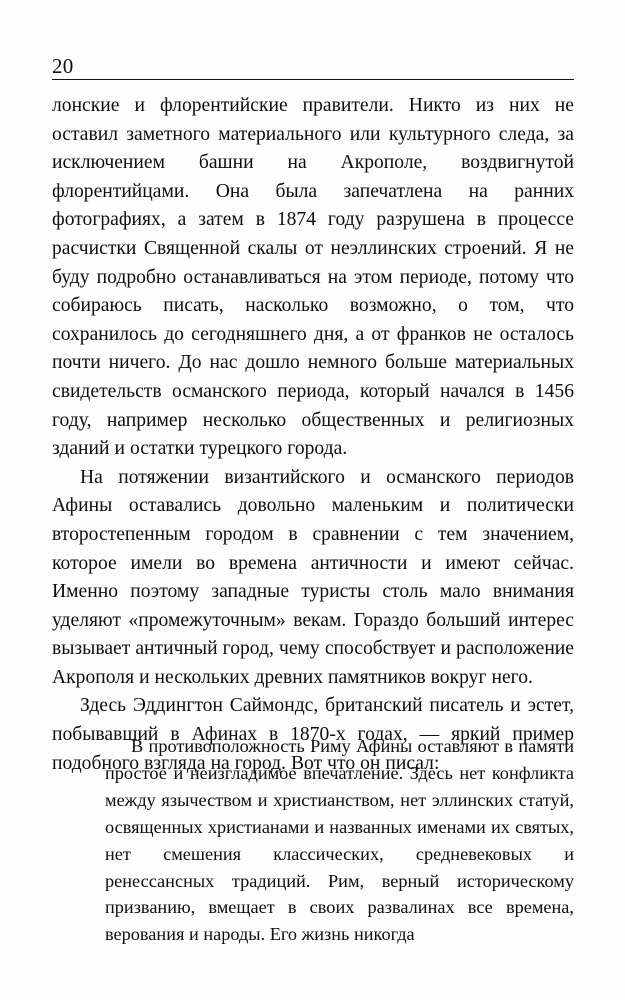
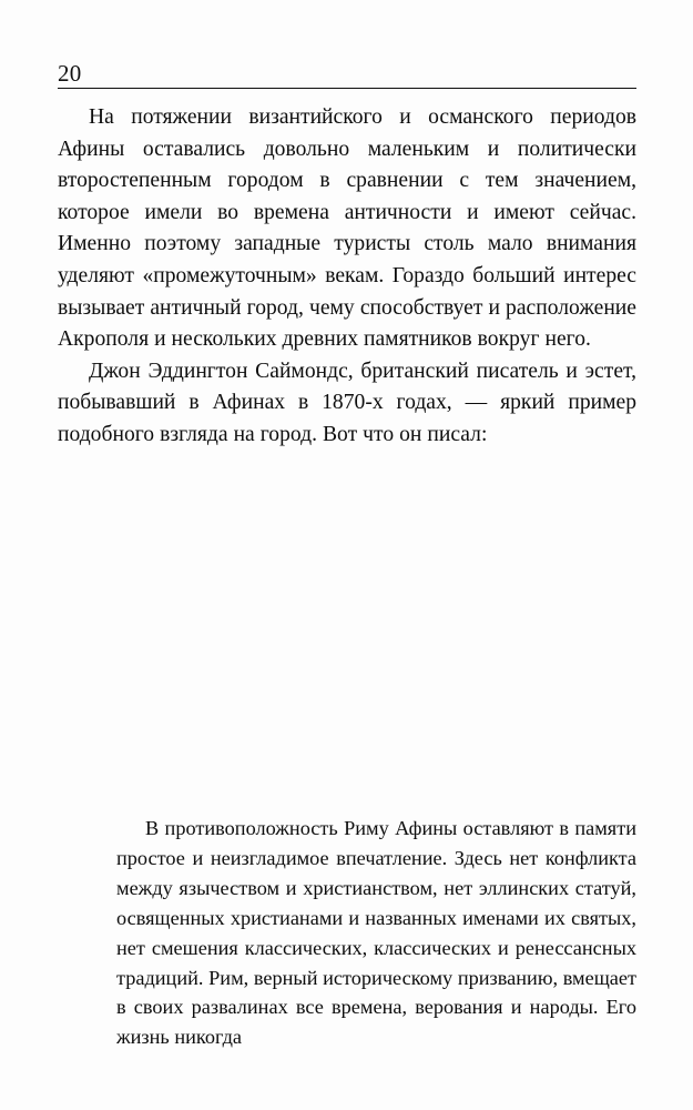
  20
- лонские и флорентийские правители. Никто из них не оставил заметного материального или культурного следа, за исключением башни на Акрополе, воздвигнутой флорентийцами. Она была запечатлена на ранних фотографиях, а затем в 1874 году разрушена в процессе расчистки Священной скалы от неэллинских строений. Я не буду подробно останавливаться на этом периоде, потому что собираюсь писать, насколько возможно, о том, что сохранилось до сегодняшнего дня, а от франков не осталось почти ничего. До нас дошло немного больше материальных свидетельств османского периода, который начался в 1456 году, например несколько общественных и религиозных зданий и остатки турецкого города.
  На потяжении византийского и османского периодов Афины оставались довольно маленьким и политически второстепенным городом в сравнении с тем значением, которое имели во времена античности и имеют сейчас. Именно поэтому западные туристы столь мало внимания уделяют «промежуточным» векам. Гораздо больший интерес вызывает античный город, чему способствует и расположение Акрополя и нескольких древних памятников вокруг него.
- Здесь Эддингтон Саймондс, британский писатель и эстет, побывавший в Афинах в 1870-х годах, — яркий пример подобного взгляда на город. Вот что он писал:
+ Джон Эддингтон Саймондс, британский писатель и эстет, побывавший в Афинах в 1870-х годах, — яркий пример подобного взгляда на город. Вот что он писал:
- В противоположность Риму Афины оставляют в памяти простое и неизгладимое впечатление. Здесь нет конфликта между язычеством и христианством, нет эллинских статуй, освященных христианами и названных именами их святых, нет смешения классических, средневековых и ренессансных традиций. Рим, верный историческому призванию, вмещает в своих развалинах все времена, верования и народы. Его жизнь никогда
+ В противоположность Риму Афины оставляют в памяти простое и неизгладимое впечатление. Здесь нет конфликта между язычеством и христианством, нет эллинских статуй, освященных христианами и названных именами их святых, нет смешения классических, классических и ренессансных традиций. Рим, верный историческому призванию, вмещает в своих развалинах все времена, верования и народы. Его жизнь никогда
